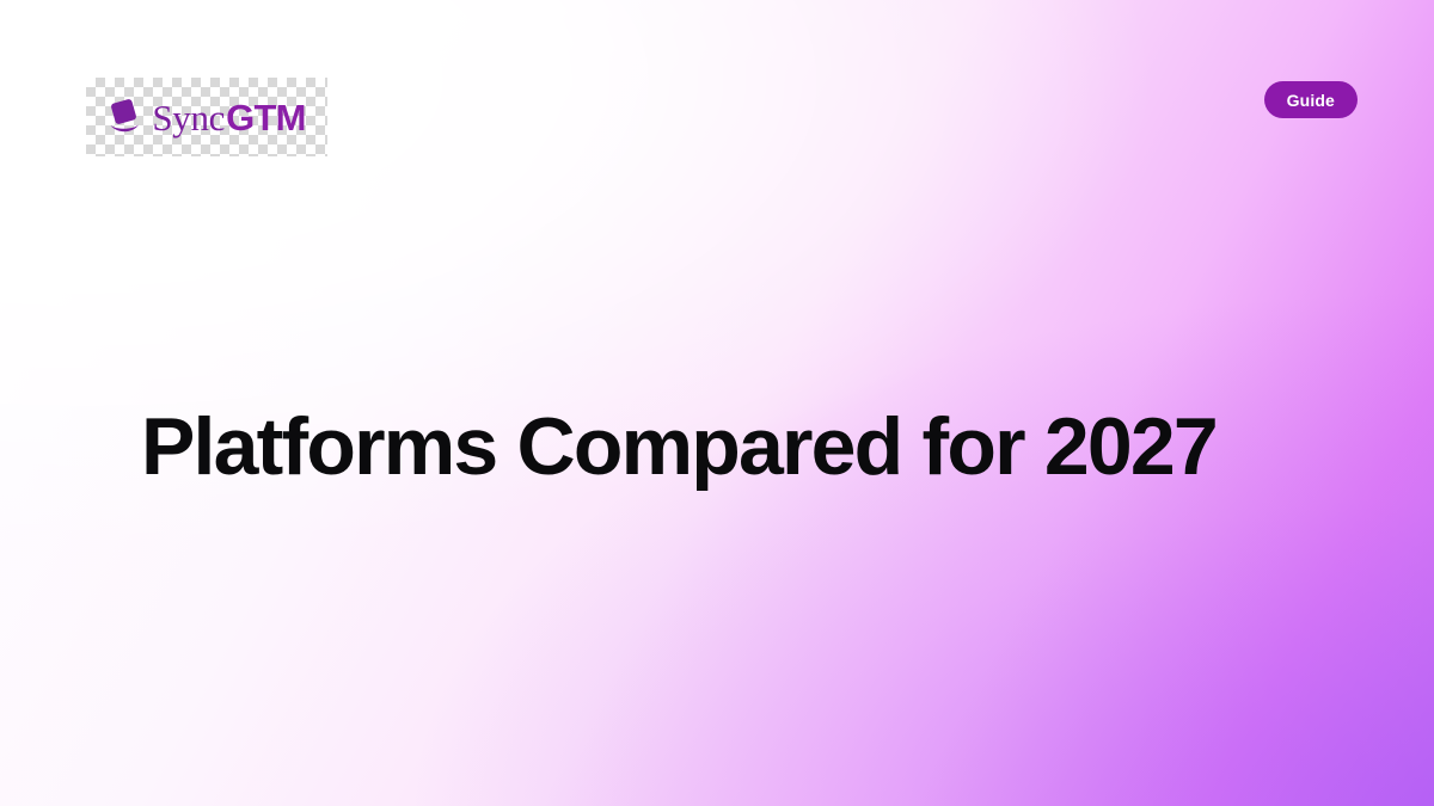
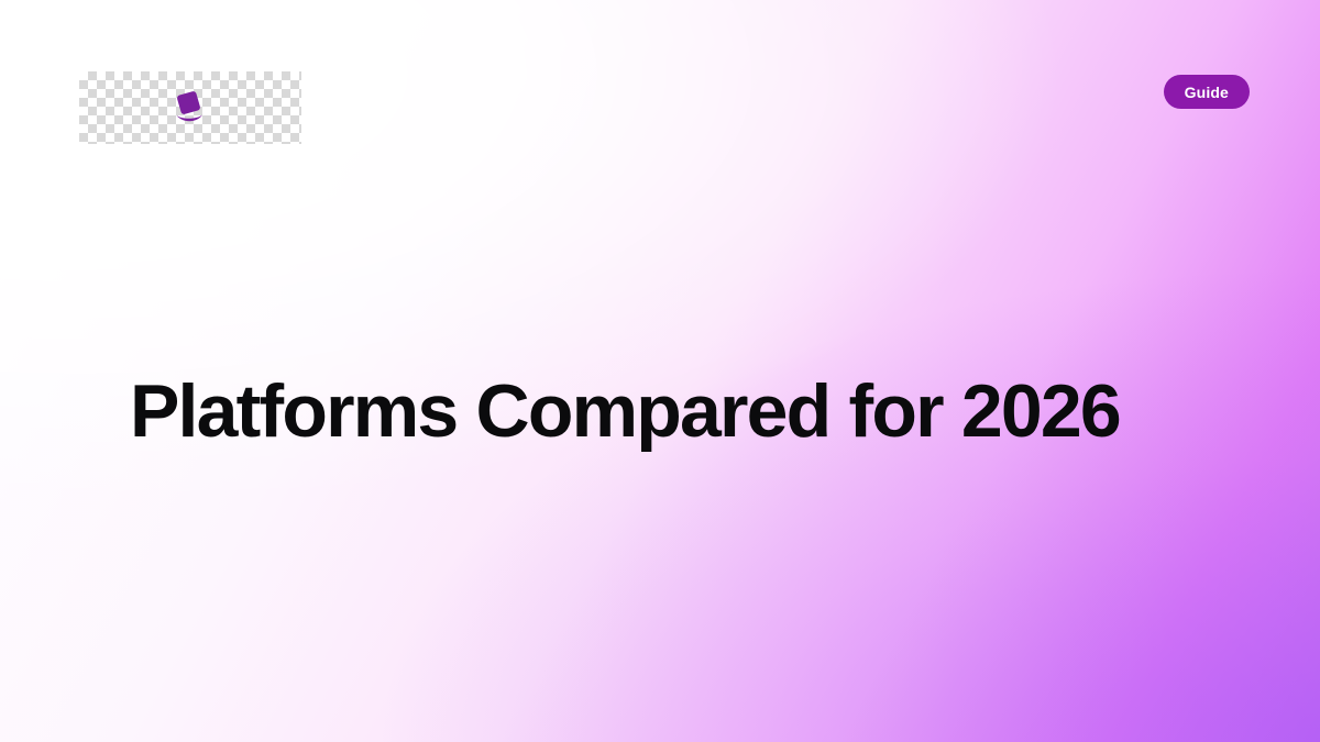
- Sync
- GTM
  Guide
- Platforms Compared for 2027
+ Platforms Compared for 2026
